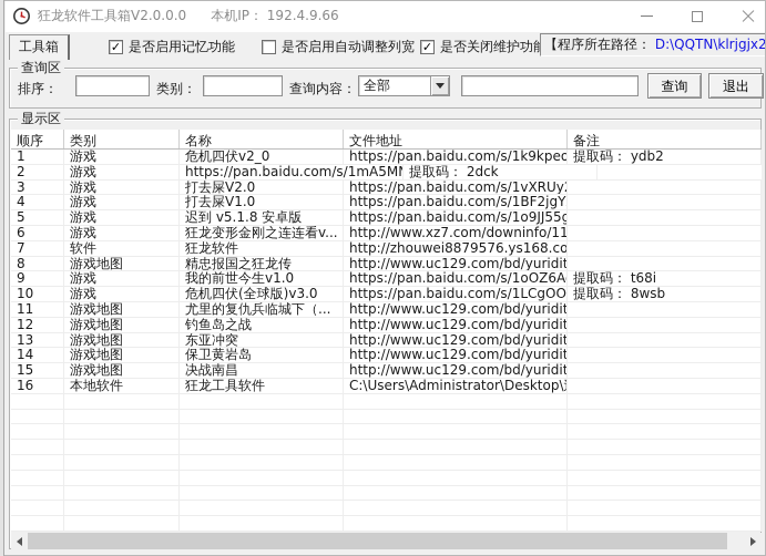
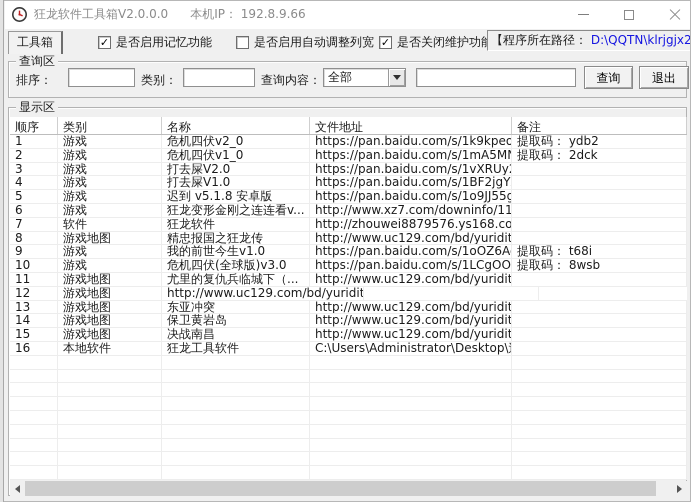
  狂龙软件工具箱V2.0.0.0
- 本机IP： 192.4.9.66
+ 本机IP： 192.8.9.66
  工具箱
  是否启用记忆功能
  是否启用自动调整列宽
  是否关闭维护功
  【程序所在路径： D:\QQTN\klrjgjx2
  查询区
  排序：
  类别：
  查询内容：
  全部
  查询
  退出
  显示区
  顺序
  类别
  名称
  文件地址
  备注
  1
  游戏
  危机四伏v2_0
  https://pan.baidu.com/s/1k9kpeo
  提取码： ydb2
  2
  游戏
+ 危机四伏v1_0
  https://pan.baidu.com/s/1mA5MN
  提取码： 2dck
  3
  游戏
  打去屎V2.0
  https://pan.baidu.com/s/1vXRUy
  4
  游戏
  打去屎V1.0
  https://pan.baidu.com/s/1BF2jgY
  5
  游戏
  迟到 v5.1.8 安卓版
  https://pan.baidu.com/s/1o9JJ55g
  6
  游戏
  狂龙变形金刚之连连看v...
  http://www.xz7.com/downinfo/11
  7
  软件
  狂龙软件
  http://zhouwei8879576.ys168.co
  8
  游戏地图
  精忠报国之狂龙传
  http://www.uc129.com/bd/yuridit
  9
  游戏
  我的前世今生v1.0
  https://pan.baidu.com/s/1oOZ6A
  提取码： t68i
  10
  游戏
  危机四伏(全球版)v3.0
  https://pan.baidu.com/s/1LCgOO
  提取码： 8wsb
  11
  游戏地图
  尤里的复仇兵临城下（...
  http://www.uc129.com/bd/yuridit
  12
  游戏地图
- 钓鱼岛之战
  http://www.uc129.com/bd/yuridit
  13
  游戏地图
  东亚冲突
  http://www.uc129.com/bd/yuridit
  14
  游戏地图
  保卫黄岩岛
  http://www.uc129.com/bd/yuridit
  15
  游戏地图
  决战南昌
  http://www.uc129.com/bd/yuridit
  16
  本地软件
  狂龙工具软件
  C:\Users\Administrator\Desktop\
